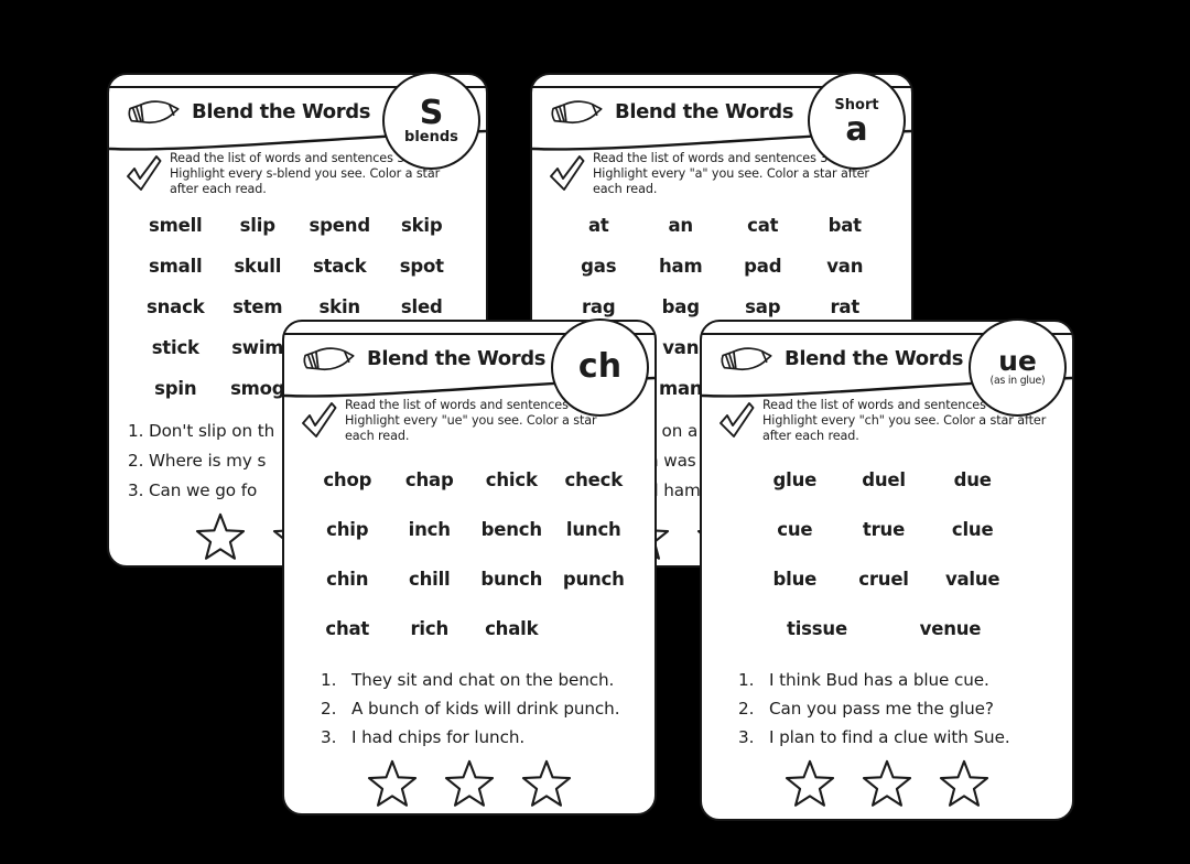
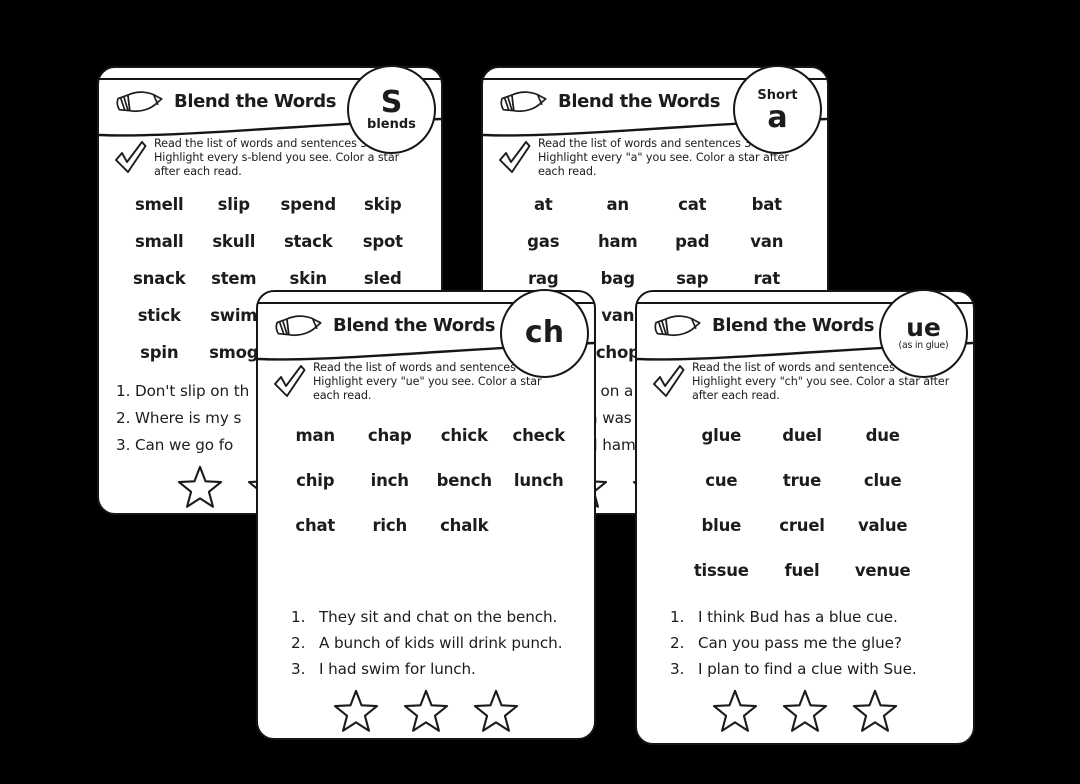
  Blend the Words
  S
  blends
  Read the list of words and sentences
  Highlight every s-blend you see. Color a star
  after each read.
  smell
  slip
  spend
  skip
  small
  skull
  stack
  spot
  snack
  stem
  skin
  sled
  stick
  swim
  spin
  smog
  1. Don't slip on th
  2. Where is my s
  3. Can we go fo
  Blend the Words
  Short
  a
  Read the list of words and sentences 3
  Highlight every "a" you see. Color a star after
  each read.
  at
  an
  cat
  bat
  gas
  ham
  pad
  van
  rag
  bag
  sap
  rat
  van
- man
+ chop
  on a
  was
  ham
  Blend the Words
  ch
  Read the list of words and sentences
  Highlight every "ue" you see. Color a star
  each read.
- chop
+ man
  chap
  chick
  check
  chip
  inch
  bench
  lunch
- chin
- chill
- bunch
- punch
  chat
  rich
  chalk
  1. They sit and chat on the bench.
  2. A bunch of kids will drink punch.
- 3. I had chips for lunch.
+ 3. I had swim for lunch.
  Blend the Words
  ue
  (as in glue)
  Read the list of words and sentences
  Highlight every "ch" you see. Color a star after
  after each read.
  glue
  duel
  due
  cue
  true
  clue
  blue
  cruel
  value
  tissue
+ fuel
  venue
  1. I think Bud has a blue cue.
  2. Can you pass me the glue?
  3. I plan to find a clue with Sue.
